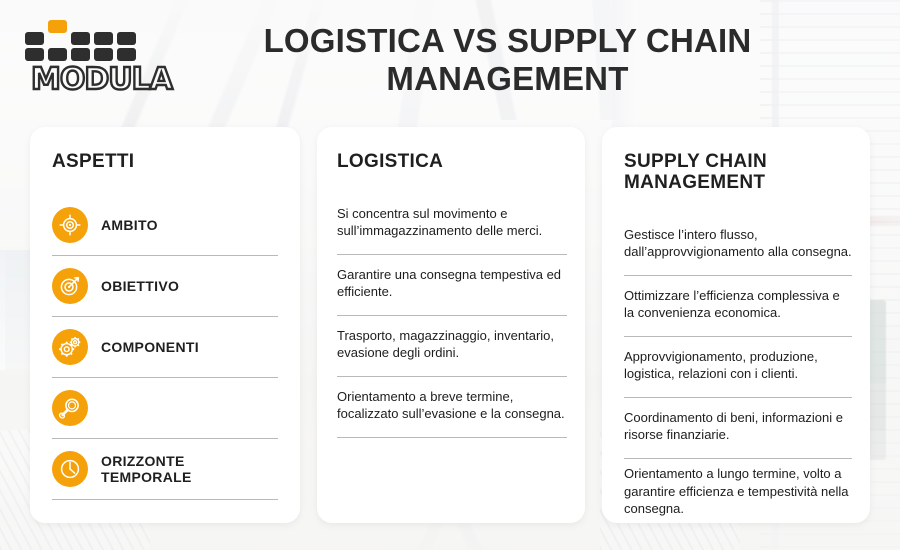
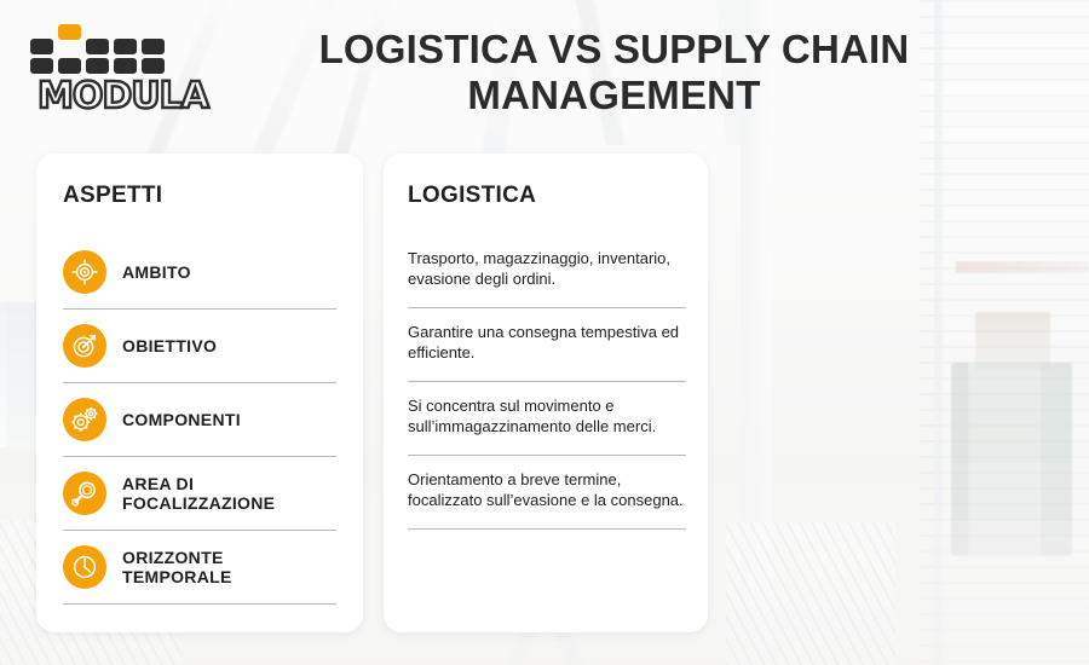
  MODULA
  LOGISTICA VS SUPPLY CHAIN MANAGEMENT
  ASPETTI
  AMBITO
  OBIETTIVO
  COMPONENTI
+ AREA DI FOCALIZZAZIONE
  ORIZZONTE TEMPORALE
  LOGISTICA
- Si concentra sul movimento e sull’immagazzinamento delle merci.
+ Trasporto, magazzinaggio, inventario, evasione degli ordini.
  Garantire una consegna tempestiva ed efficiente.
- Trasporto, magazzinaggio, inventario, evasione degli ordini.
+ Si concentra sul movimento e sull’immagazzinamento delle merci.
  Orientamento a breve termine, focalizzato sull’evasione e la consegna.
- SUPPLY CHAIN MANAGEMENT
- Gestisce l’intero flusso, dall’approvvigionamento alla consegna.
- Ottimizzare l’efficienza complessiva e la convenienza economica.
- Approvvigionamento, produzione, logistica, relazioni con i clienti.
- Coordinamento di beni, informazioni e risorse finanziarie.
- Orientamento a lungo termine, volto a garantire efficienza e tempestività nella consegna.
